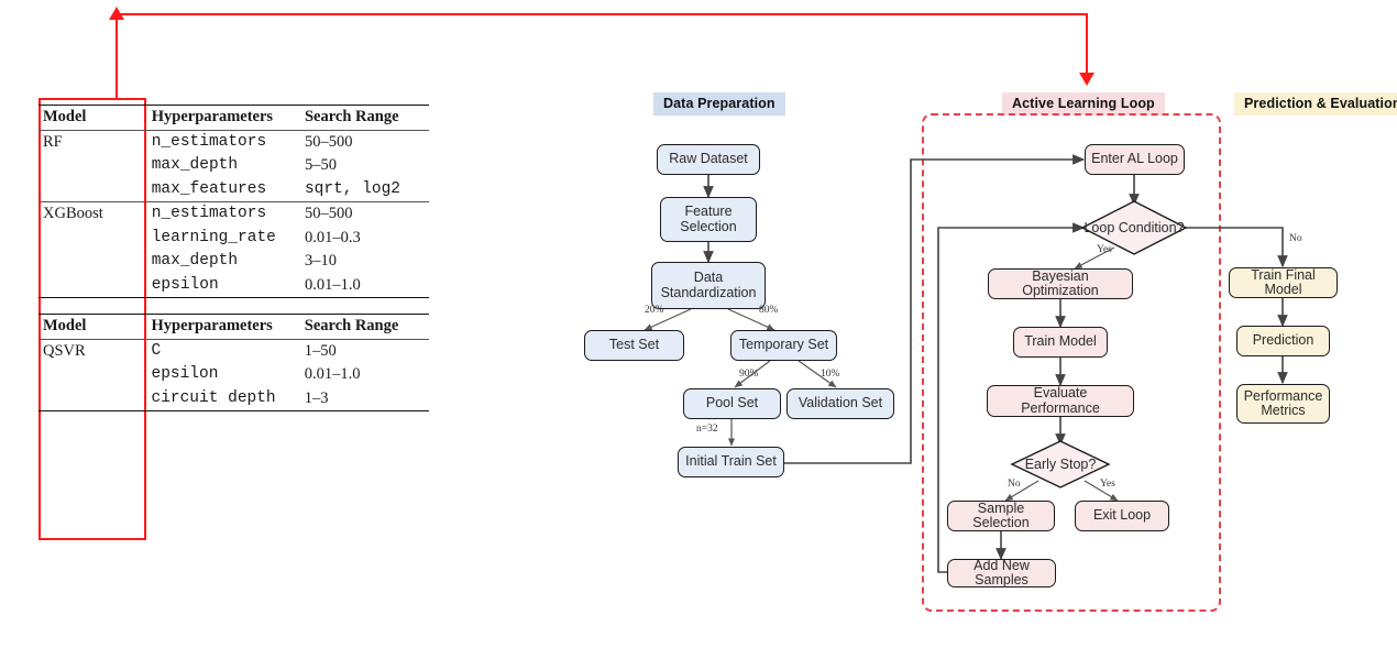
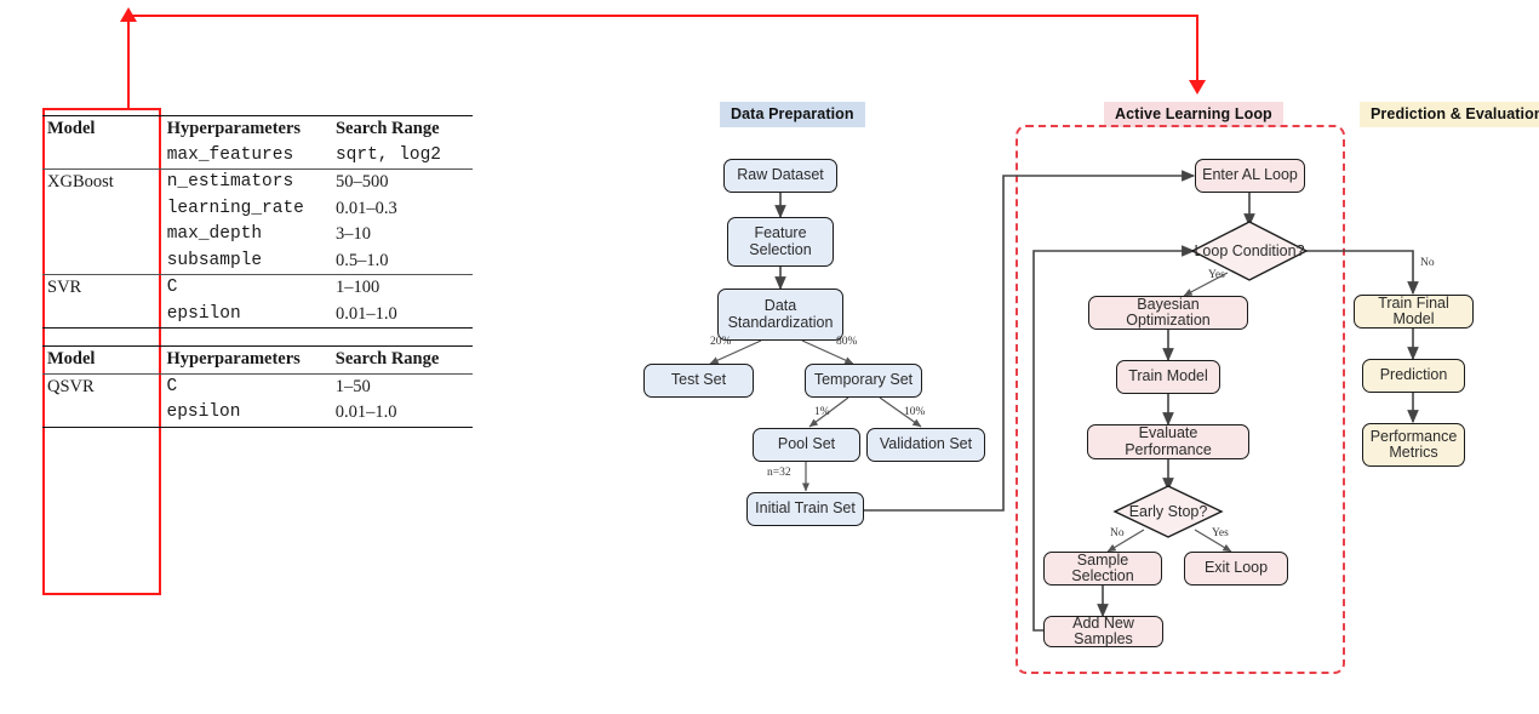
  Model	Hyperparameters	Search Range
- RF	n_estimators	50–500
- 	max_depth	5–50
  	max_features	sqrt, log2
  XGBoost	n_estimators	50–500
  	learning_rate	0.01–0.3
  	max_depth	3–10
+ 	subsample	0.5–1.0
+ SVR	C	1–100
  	epsilon	0.01–1.0
  Model	Hyperparameters	Search Range
  QSVR	C	1–50
  	epsilon	0.01–1.0
- 	circuit depth	1–3
  Data Preparation
  Active Learning Loop
  Prediction & Evaluatio
  Raw Dataset
  Feature
  Selection
  Data
  Standardization
  Test Set
  Temporary Set
  Pool Set
  Validation Set
  Initial Train Set
  20%
  80%
- 90%
+ 1%
  10%
  n=32
  Enter AL Loop
  Loop Condition?
  Bayesian Optimization
  Train Model
  Evaluate Performance
  Early Stop?
  Sample Selection
  Exit Loop
  Add New Samples
  Yes
  No
  No
  Yes
  Train Final Model
  Prediction
  Performance
  Metrics
